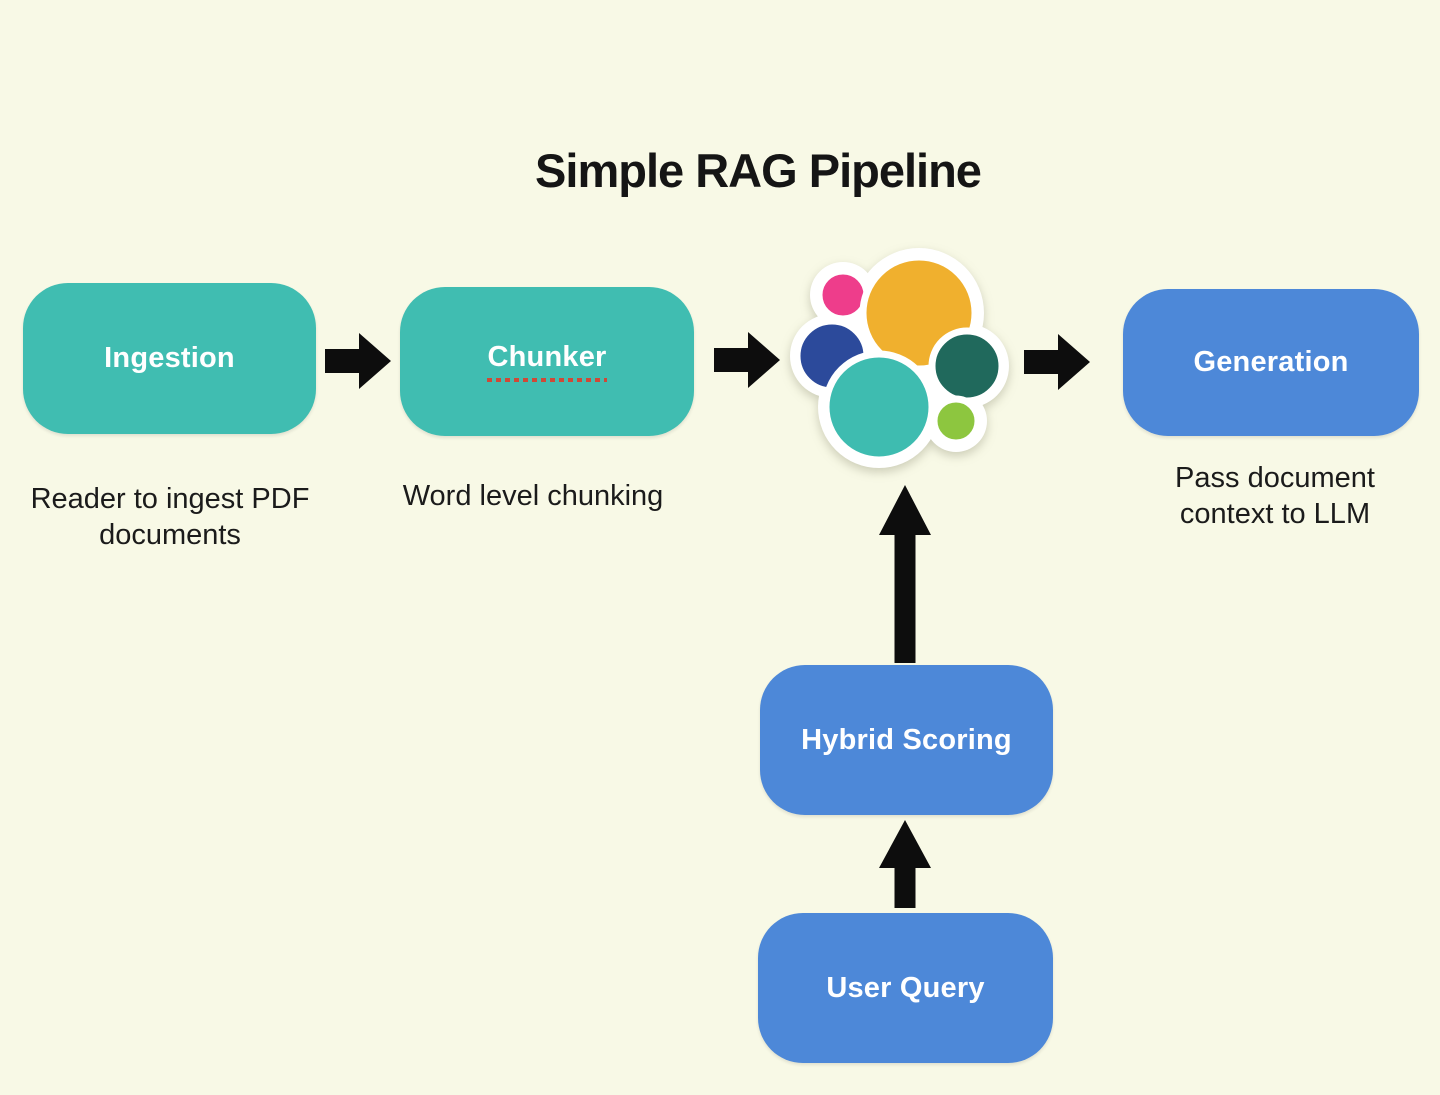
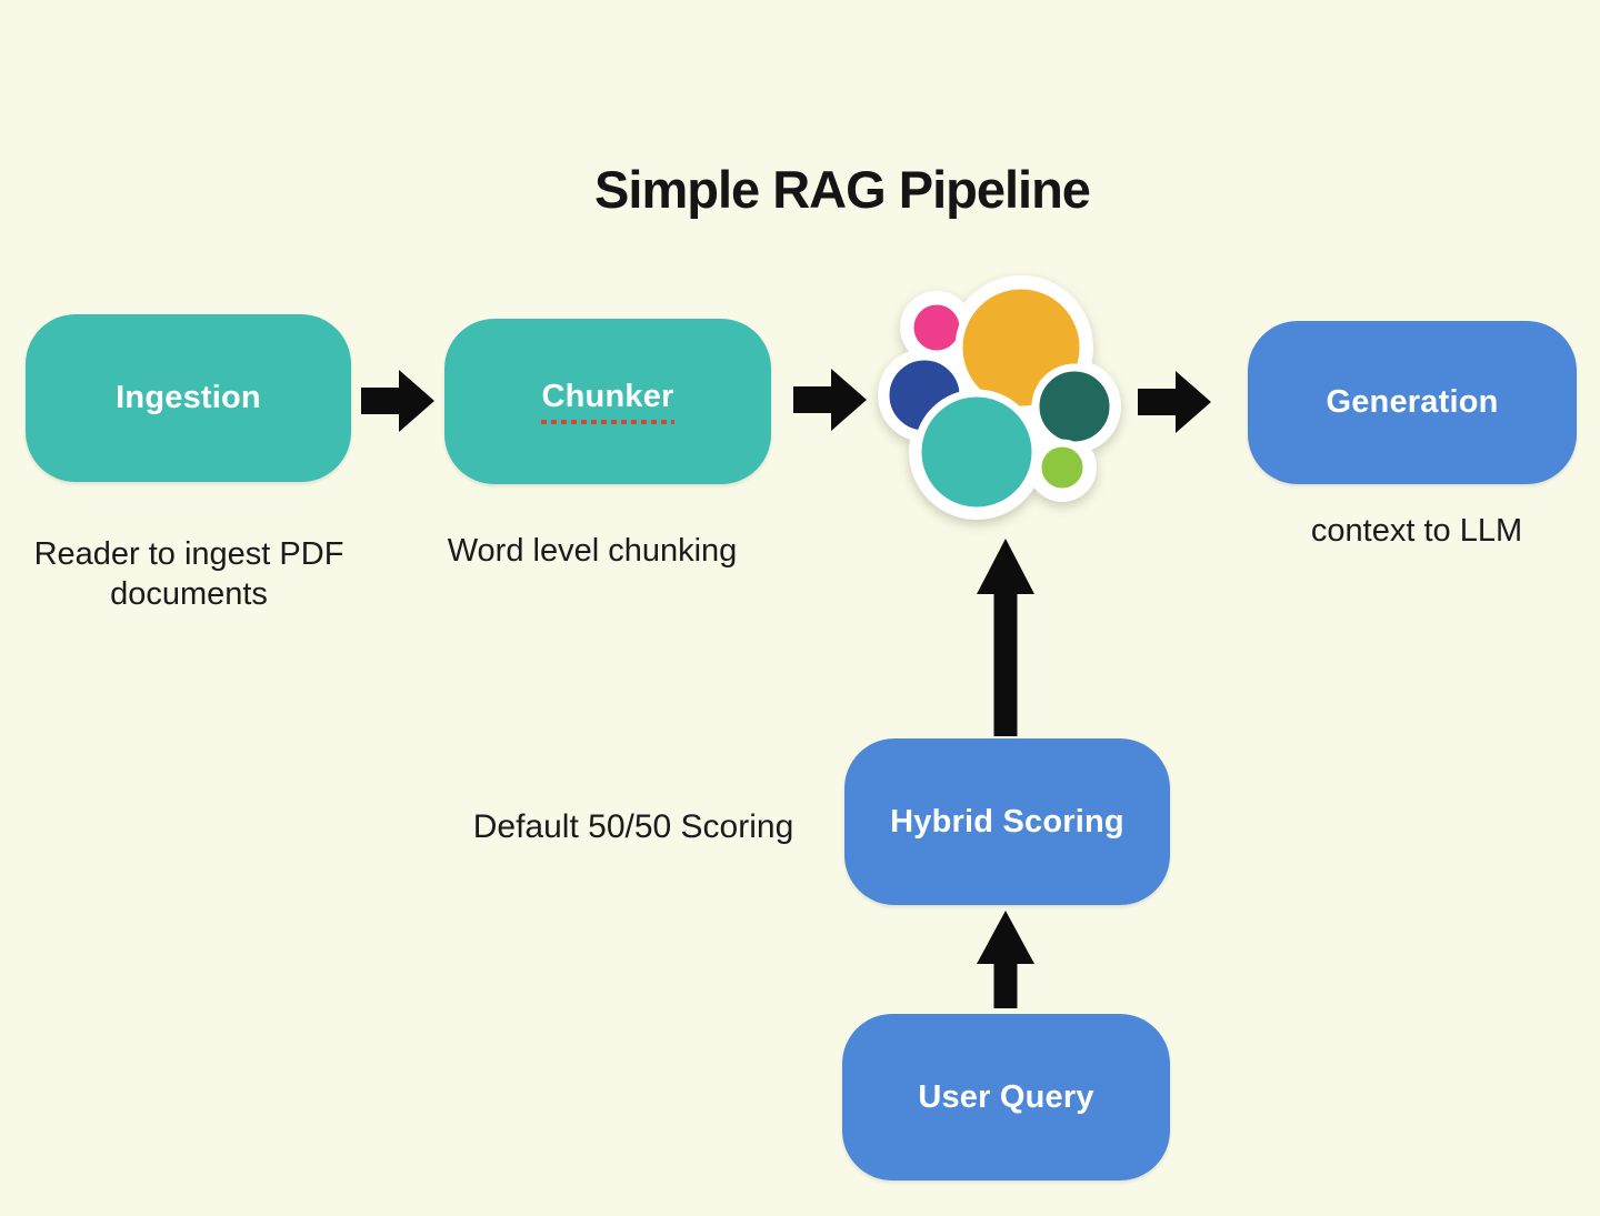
  Simple RAG Pipeline
  Ingestion
  Chunker
  Generation
  Reader to ingest PDF
  documents
  Word level chunking
- Pass document
  context to LLM
+ Default 50/50 Scoring
  Hybrid Scoring
  User Query
